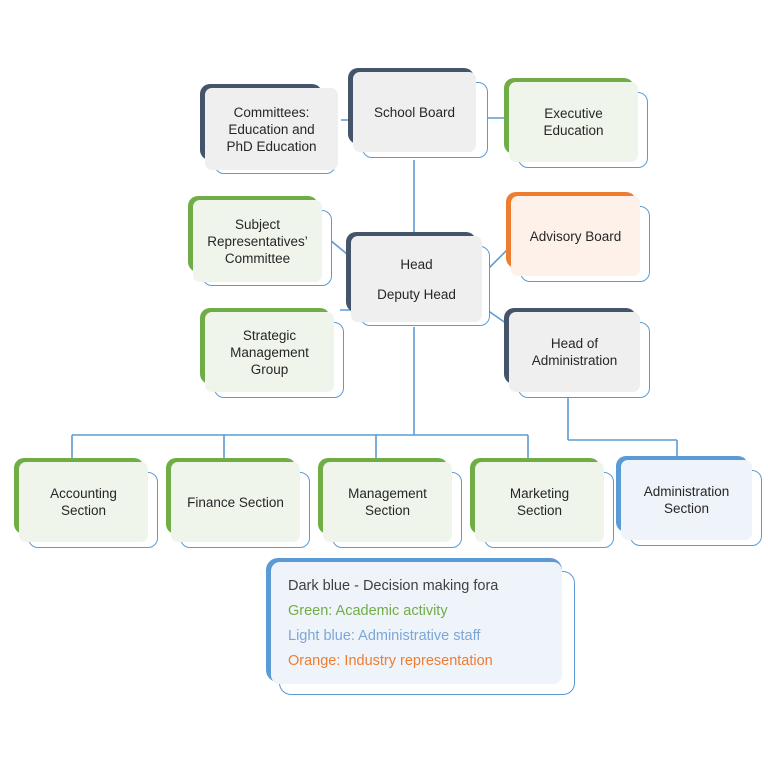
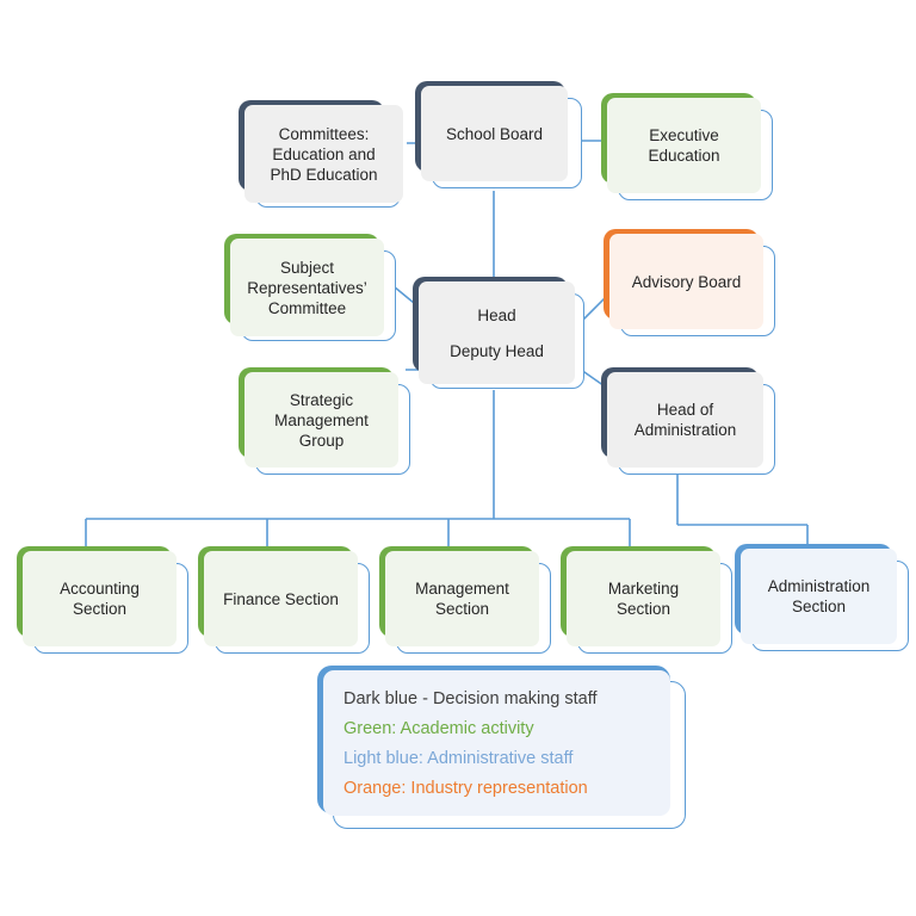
  Committees:
  Education and
  PhD Education
  School Board
  Executive
  Education
  Subject
  Representatives’
  Committee
  Head
  Deputy Head
  Advisory Board
  Strategic
  Management
  Group
  Head of
  Administration
  Accounting
  Section
  Finance Section
  Management
  Section
  Marketing
  Section
  Administration
  Section
- Dark blue - Decision making fora
+ Dark blue - Decision making staff
  Green: Academic activity
  Light blue: Administrative staff
  Orange: Industry representation
